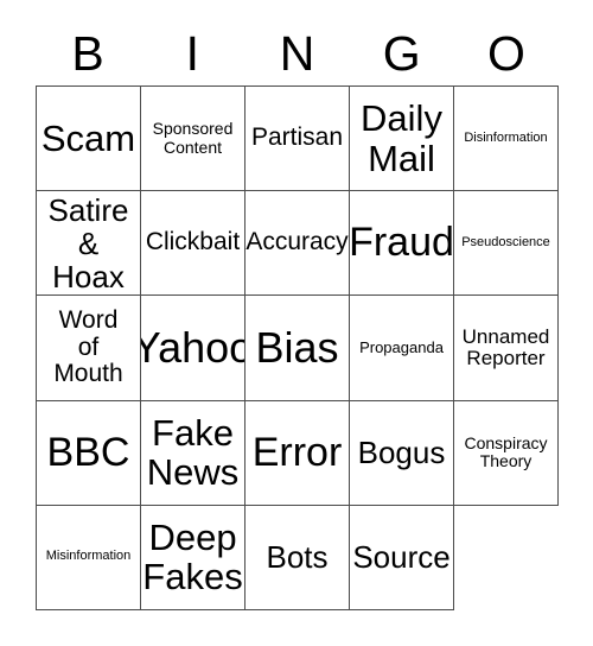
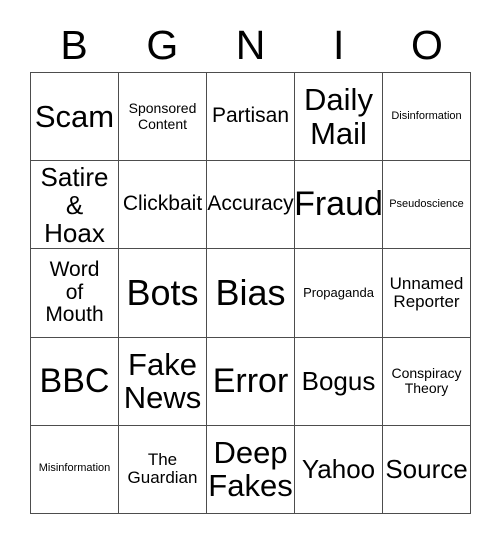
  B
- I
+ G
  N
- G
+ I
  O
  Scam
  Sponsored
  Content
  Partisan
  Daily
  Mail
  Disinformation
  Satire
  & Hoax
  Clickbait
  Accuracy
  Fraud
  Pseudoscience
  Word
  of
  Mouth
- Yahoo
+ Bots
  Bias
  Propaganda
  Unnamed
  Reporter
  BBC
  Fake
  News
  Error
  Bogus
  Conspiracy
  Theory
  Misinformation
+ The
+ Guardian
  Deep
  Fakes
- Bots
+ Yahoo
  Source
